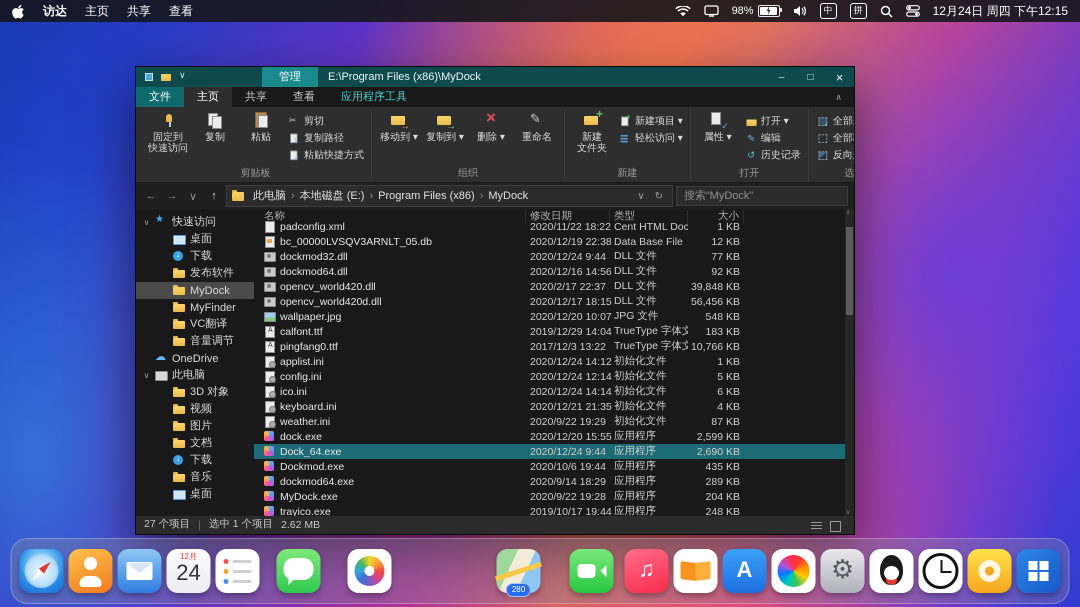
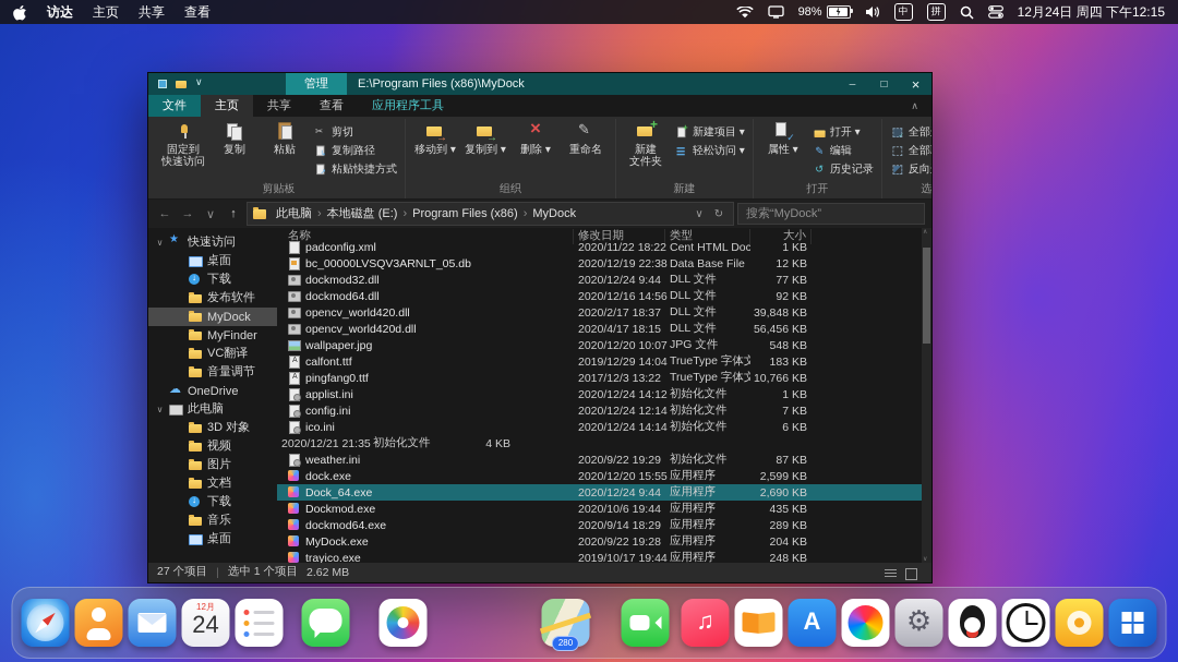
  访达
  主页
  共享
  查看
  98%
  中
  拼
  12月24日 周四 下午12:15
  管理
  E:\Program Files (x86)\MyDock
  文件
  主页
  共享
  查看
  应用程序工具
  固定到
  快速访问
  复制
  粘贴
  剪切
  复制路径
  粘贴快捷方式
  剪贴板
  移动到 ▾
  复制到 ▾
  删除 ▾
  重命名
  组织
  新建
  文件夹
  新建项目 ▾
  轻松访问 ▾
  新建
  属性 ▾
  打开 ▾
  编辑
  历史记录
  打开
  ←
  →
  ∨
  ↑
  此电脑
  ›
  本地磁盘 (E:)
  ›
  Program Files (x86)
  ›
  MyDock
  ∨
  ↻
  搜索“MyDock”
  ∨
  快速访问
  桌面
  下载
  发布软件
  MyDock
  MyFinder
  VC翻译
  音量调节
  OneDrive
  ∨
  此电脑
  3D 对象
  视频
  图片
  文档
  下载
  音乐
  桌面
  名称
  修改日期
  类型
  大小
  padconfig.xml
  2020/11/22 18:22
  Cent HTML Doc
  1 KB
  bc_00000LVSQV3ARNLT_05.db
  2020/12/19 22:38
  Data Base File
  12 KB
  dockmod32.dll
  2020/12/24 9:44
  DLL 文件
  77 KB
  dockmod64.dll
  2020/12/16 14:56
  DLL 文件
  92 KB
  opencv_world420.dll
- 2020/2/17 22:37
+ 2020/2/17 18:37
  DLL 文件
  39,848 KB
  opencv_world420d.dll
- 2020/12/17 18:15
+ 2020/4/17 18:15
  DLL 文件
  56,456 KB
  wallpaper.jpg
  2020/12/20 10:07
  JPG 文件
  548 KB
  calfont.ttf
  2019/12/29 14:04
  TrueType 字体文
  183 KB
  pingfang0.ttf
  2017/12/3 13:22
  TrueType 字体文
  10,766 KB
  applist.ini
  2020/12/24 14:12
  初始化文件
  1 KB
  config.ini
  2020/12/24 12:14
  初始化文件
- 5 KB
+ 7 KB
  ico.ini
  2020/12/24 14:14
  初始化文件
  6 KB
- keyboard.ini
  2020/12/21 21:35
  初始化文件
  4 KB
  weather.ini
  2020/9/22 19:29
  初始化文件
  87 KB
  dock.exe
  2020/12/20 15:55
  应用程序
  2,599 KB
  Dock_64.exe
  2020/12/24 9:44
  应用程序
  2,690 KB
  Dockmod.exe
  2020/10/6 19:44
  应用程序
  435 KB
  dockmod64.exe
  2020/9/14 18:29
  应用程序
  289 KB
  MyDock.exe
  2020/9/22 19:28
  应用程序
  204 KB
  trayico.exe
  2019/10/17 19:44
  应用程序
  248 KB
  27 个项目
  |
  选中 1 个项目
  2.62 MB
  12月
  24
  280
